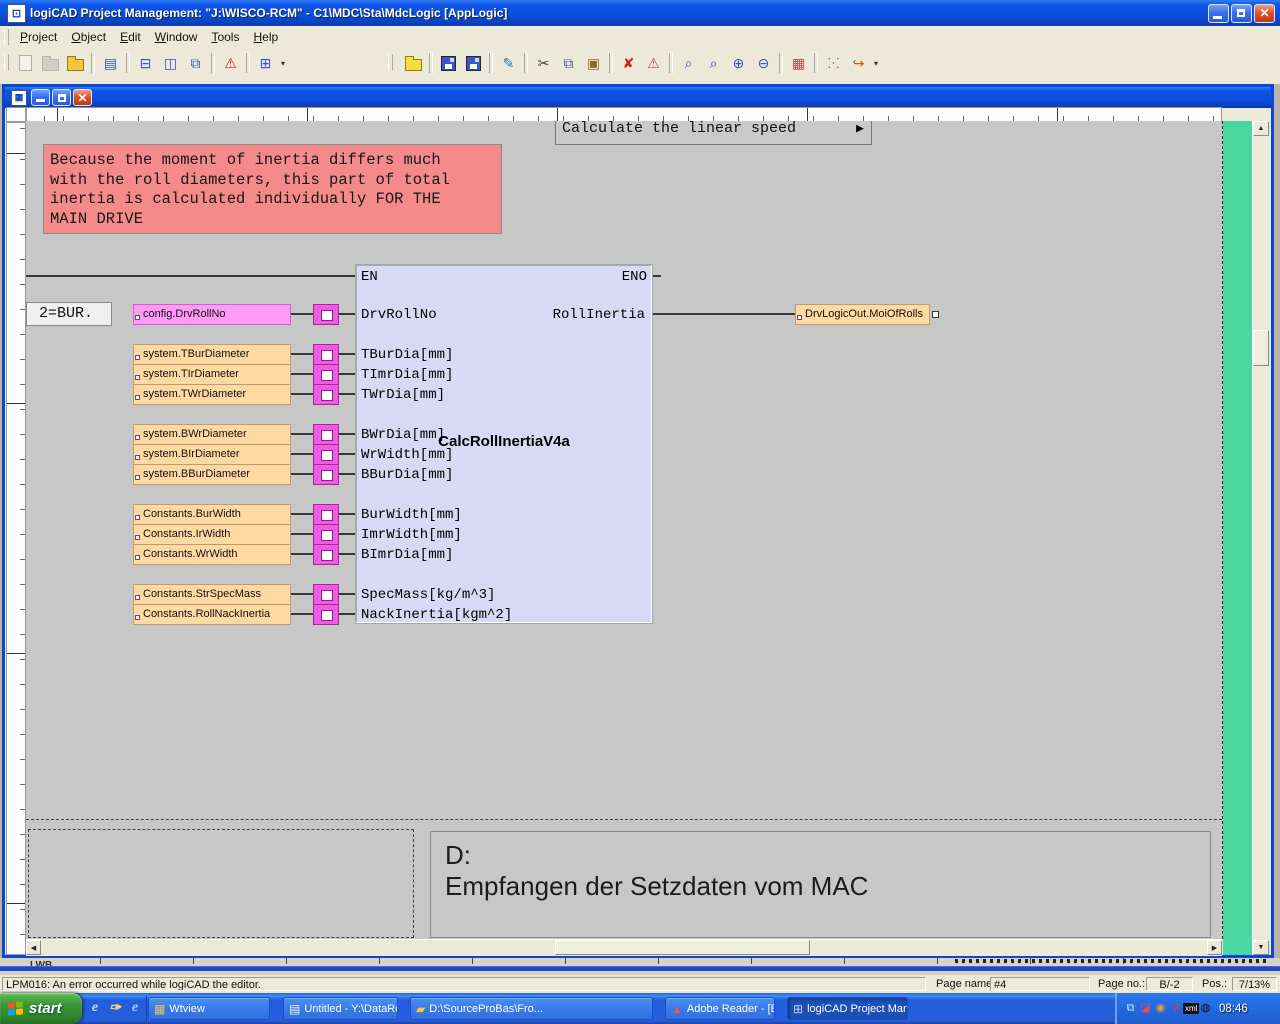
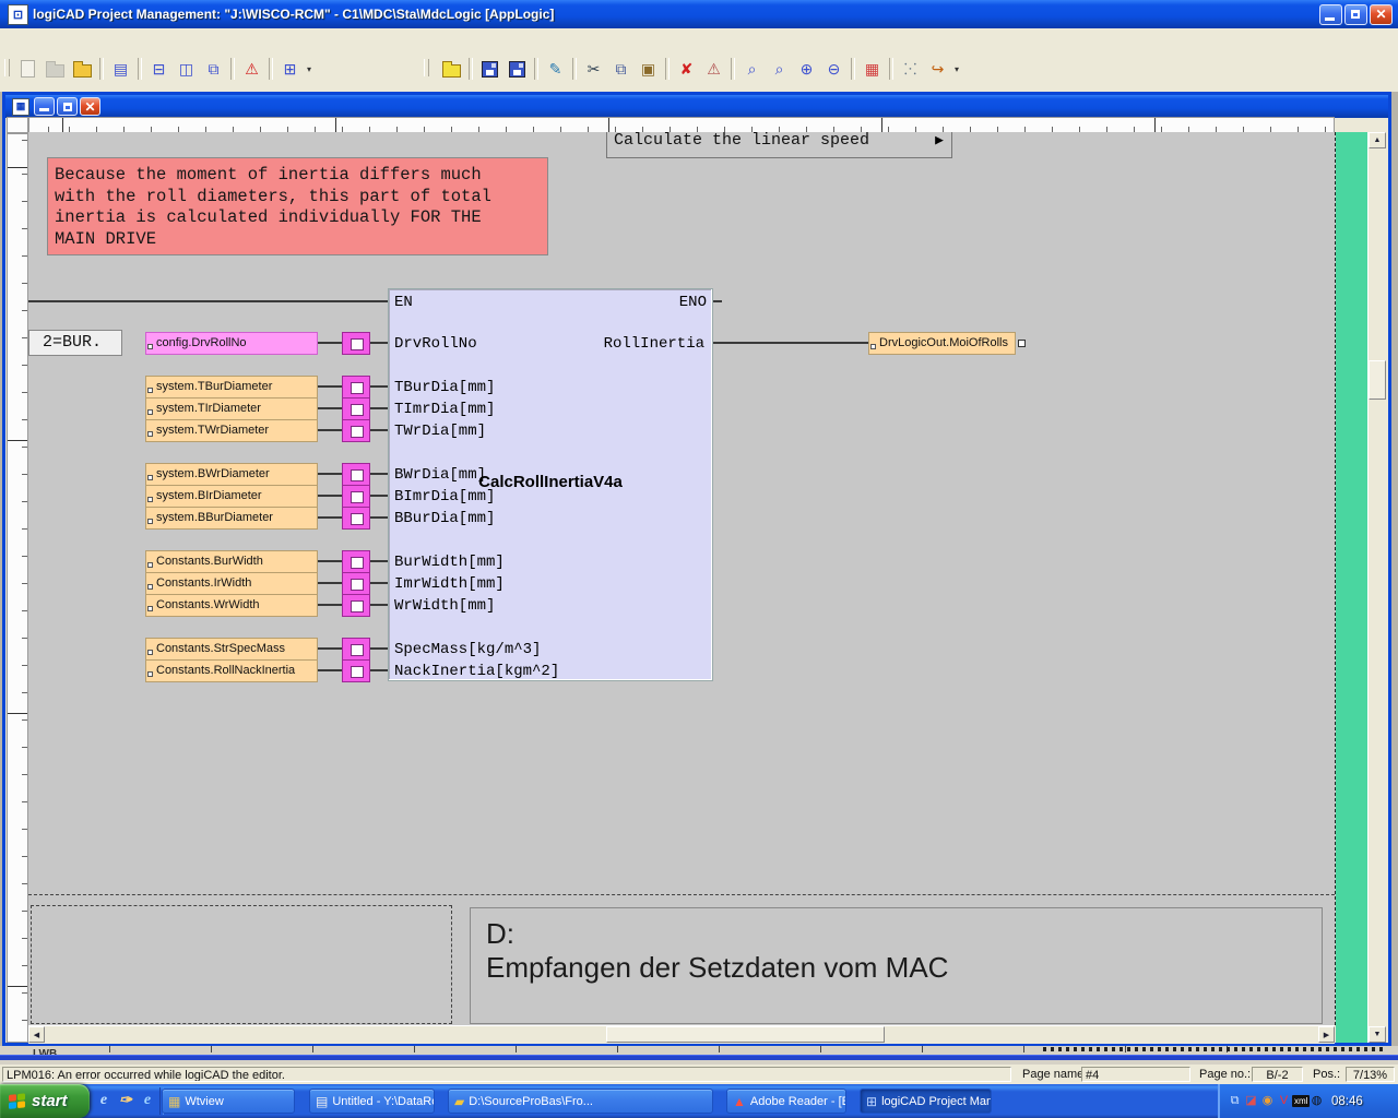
  ⊡
  logiCAD Project Management: "J:\WISCO-RCM" - C1\MDC\Sta\MdcLogic [AppLogic]
- Project Object Edit Window Tools Help
  ▤
  ⊟
  ◫
  ⧉
  ⚠
  ⊞
  ▾
  ✎
  ✂
  ⧉
  ▣
  ✘
  ⚠
  ⌕
  ⌕
  ⊕
  ⊖
  ▦
  ⁙
  ↪
  ▾
  ▦
  Calculate the linear speed
  ▶
  Because the moment of inertia differs much
  with the roll diameters, this part of total
  inertia is calculated individually FOR THE
  MAIN DRIVE
  2=BUR.
  EN
  ENO
  RollInertia
  CalcRollInertiaV4a
  config.DrvRollNo
  DrvRollNo
  system.TBurDiameter
  TBurDia[mm]
  system.TIrDiameter
  TImrDia[mm]
  system.TWrDiameter
  TWrDia[mm]
  system.BWrDiameter
  BWrDia[mm]
  system.BIrDiameter
- WrWidth[mm]
+ BImrDia[mm]
  system.BBurDiameter
  BBurDia[mm]
  Constants.BurWidth
  BurWidth[mm]
  Constants.IrWidth
  ImrWidth[mm]
  Constants.WrWidth
- BImrDia[mm]
+ WrWidth[mm]
  Constants.StrSpecMass
  SpecMass[kg/m^3]
  Constants.RollNackInertia
  NackInertia[kgm^2]
  DrvLogicOut.MoiOfRolls
  D:
  Empfangen der Setzdaten vom MAC
  LPM016: An error occurred while logiCAD the editor.
  Page nam
  #4
  Page no.:
  B/-2
  Pos.:
  7/13%
  start
  e
  ✑
  e
  ▦
  Wtview
  ▤
  Untitled - Y:\DataR
  ▰
  D:\SourceProBas\Fro...
  ▲
  ⊞
  logiCAD Project Man
  ⧉
  ◪
  ◉
  V
  xml
  ◍
  08:46
